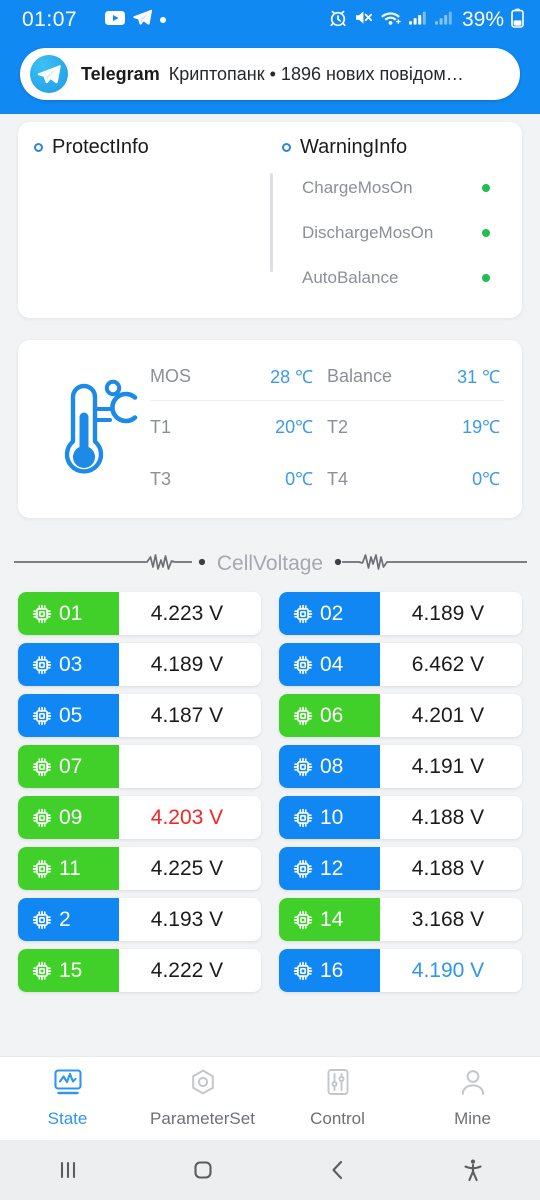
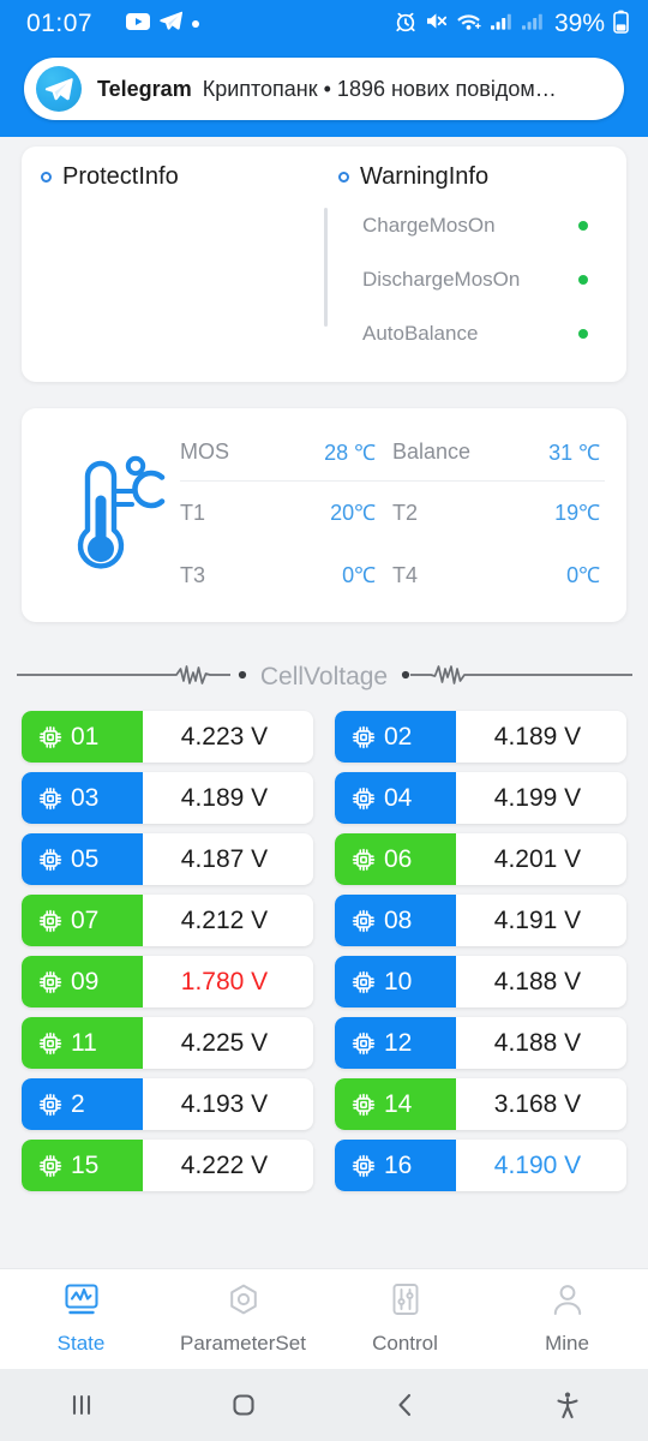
  01:07
  39%
  Telegram
  Криптопанк • 1896 нових повідом…
  ProtectInfo
  WarningInfo
  ChargeMosOn
  DischargeMosOn
  AutoBalance
  MOS
  28 ℃
  Balance
  31 ℃
  T1
  20℃
  T2
  19℃
  T3
  0℃
  T4
  0℃
  CellVoltage
  01
  4.223 V
  03
  4.189 V
  05
  4.187 V
  07
+ 4.212 V
  09
- 4.203 V
+ 1.780 V
  11
  4.225 V
  2
  4.193 V
  15
  4.222 V
  02
  4.189 V
  04
- 6.462 V
+ 4.199 V
  06
  4.201 V
  08
  4.191 V
  10
  4.188 V
  12
  4.188 V
  14
  3.168 V
  16
  4.190 V
  State
  ParameterSet
  Control
  Mine
